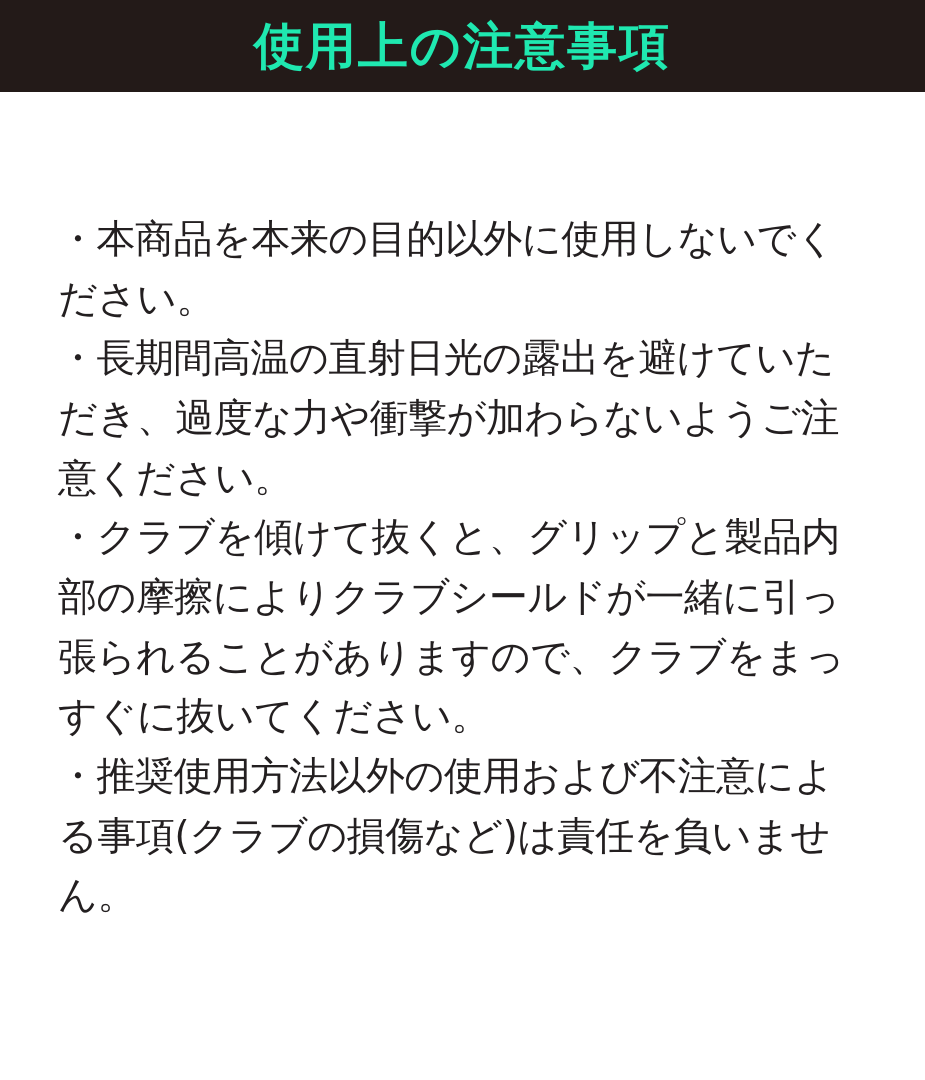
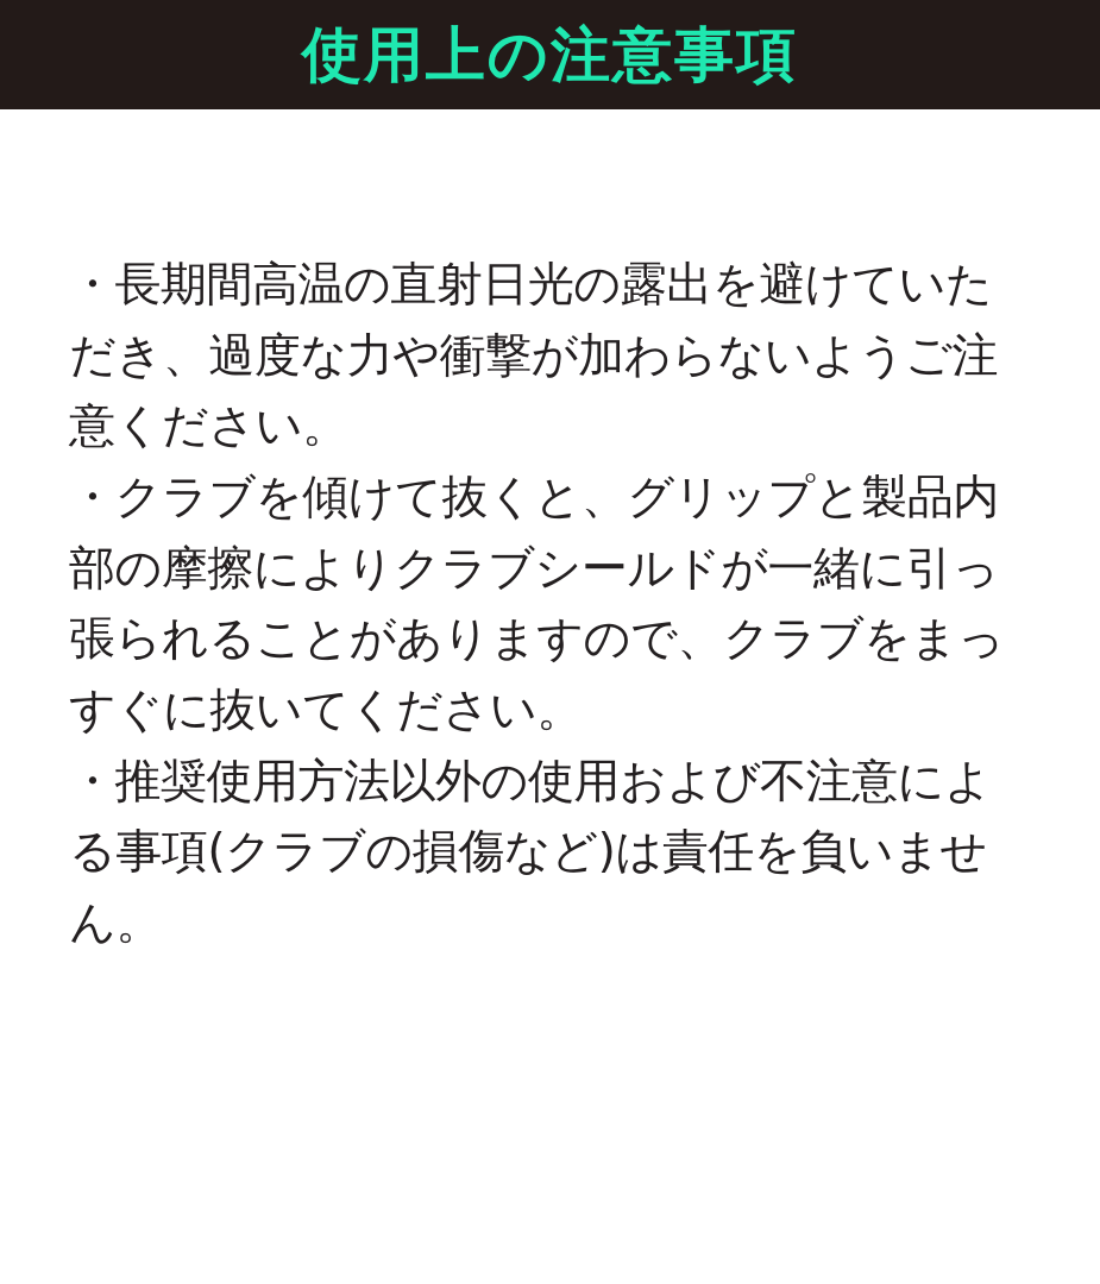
  使用上の注意事項
- ・本商品を本来の目的以外に使用しないでください。
  ・長期間高温の直射日光の露出を避けていただき、過度な力や衝撃が加わらないようご注意ください。
  ・クラブを傾けて抜くと、グリップと製品内部の摩擦によりクラブシールドが一緒に引っ張られることがありますので、クラブをまっすぐに抜いてください。
  ・推奨使用方法以外の使用および不注意による事項(クラブの損傷など)は責任を負いません。
